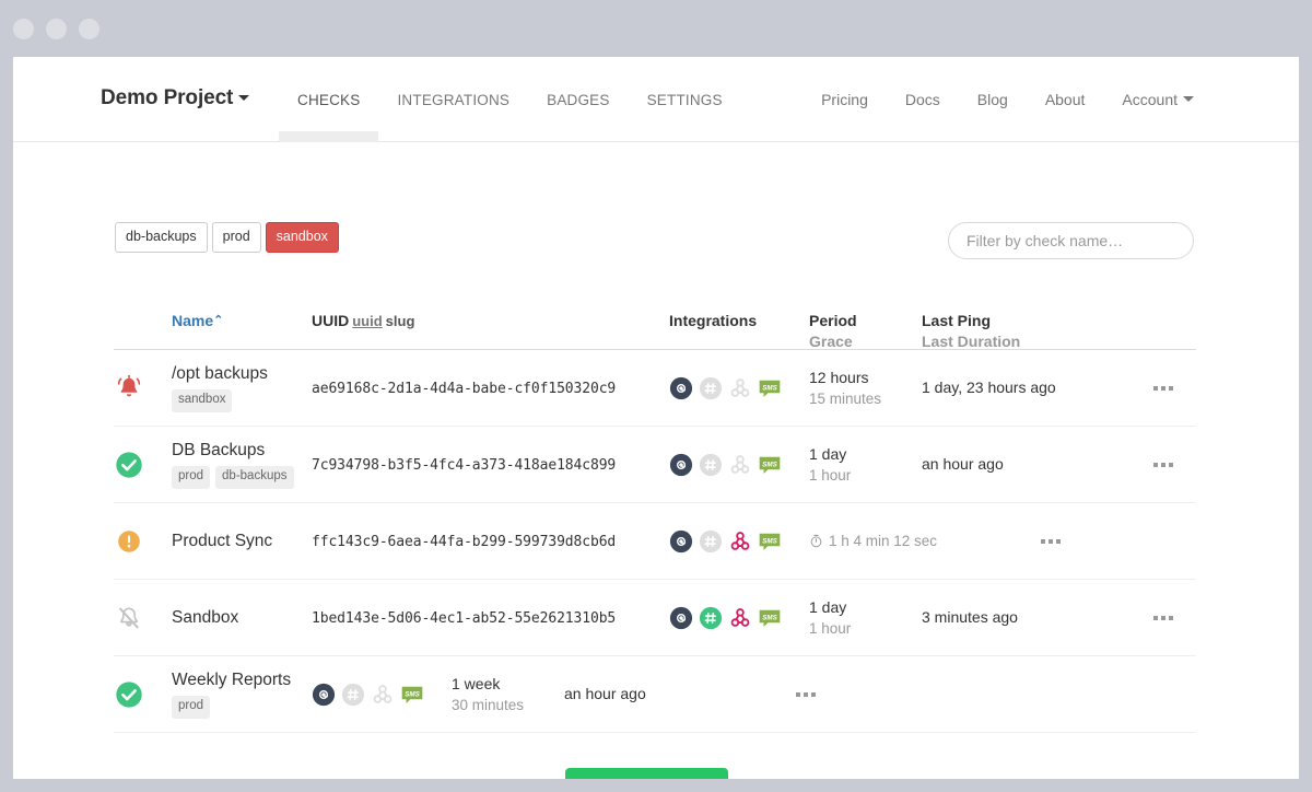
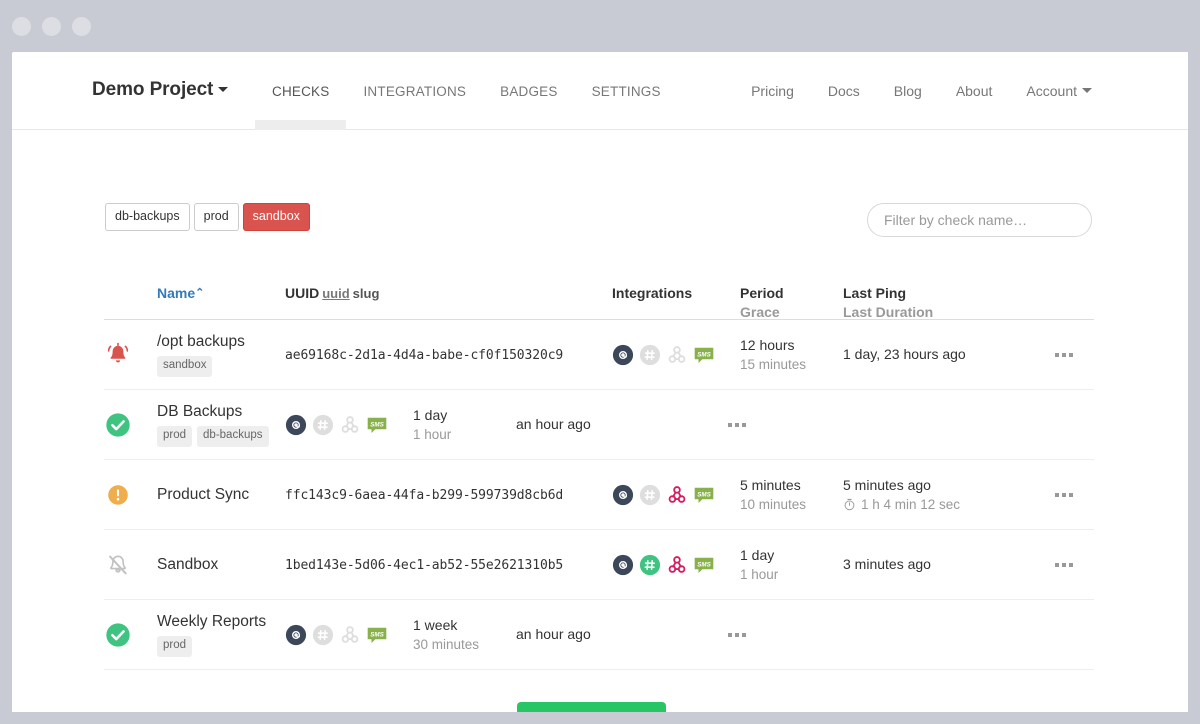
  Demo Project
  CHECKS
  INTEGRATIONS
  BADGES
  SETTINGS
  Pricing
  Docs
  Blog
  About
  Account
  db-backups
  prod
  sandbox
  Filter by check name…
  Name⌃
  UUID uuid slug
  Integrations
  Period
  Grace
  Last Ping
  Last Duration
  /opt backups
  sandbox
  ae69168c-2d1a-4d4a-babe-cf0f150320c9
  12 hours
  15 minutes
  1 day, 23 hours ago
  DB Backups
  prod
  db-backups
- 7c934798-b3f5-4fc4-a373-418ae184c899
  1 day
  1 hour
  an hour ago
  Product Sync
  ffc143c9-6aea-44fa-b299-599739d8cb6d
+ 5 minutes
+ 10 minutes
+ 5 minutes ago
  1 h 4 min 12 sec
  Sandbox
  1bed143e-5d06-4ec1-ab52-55e2621310b5
  1 day
  1 hour
  3 minutes ago
  Weekly Reports
  prod
  1 week
  30 minutes
  an hour ago
